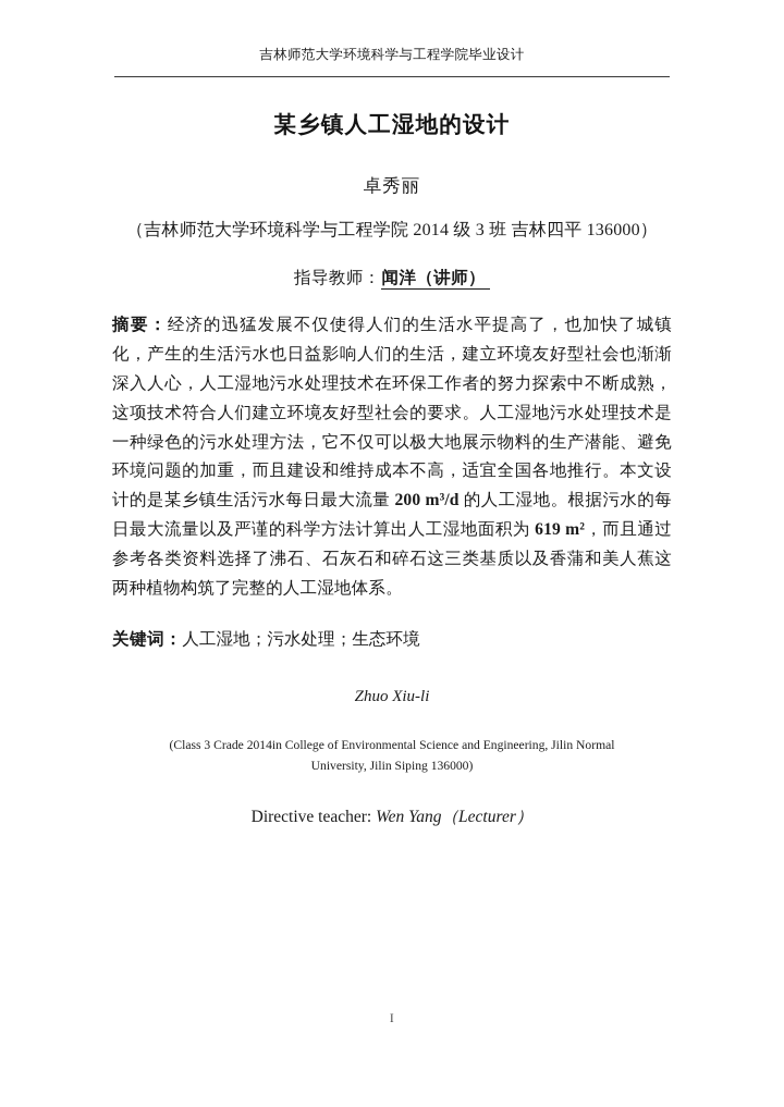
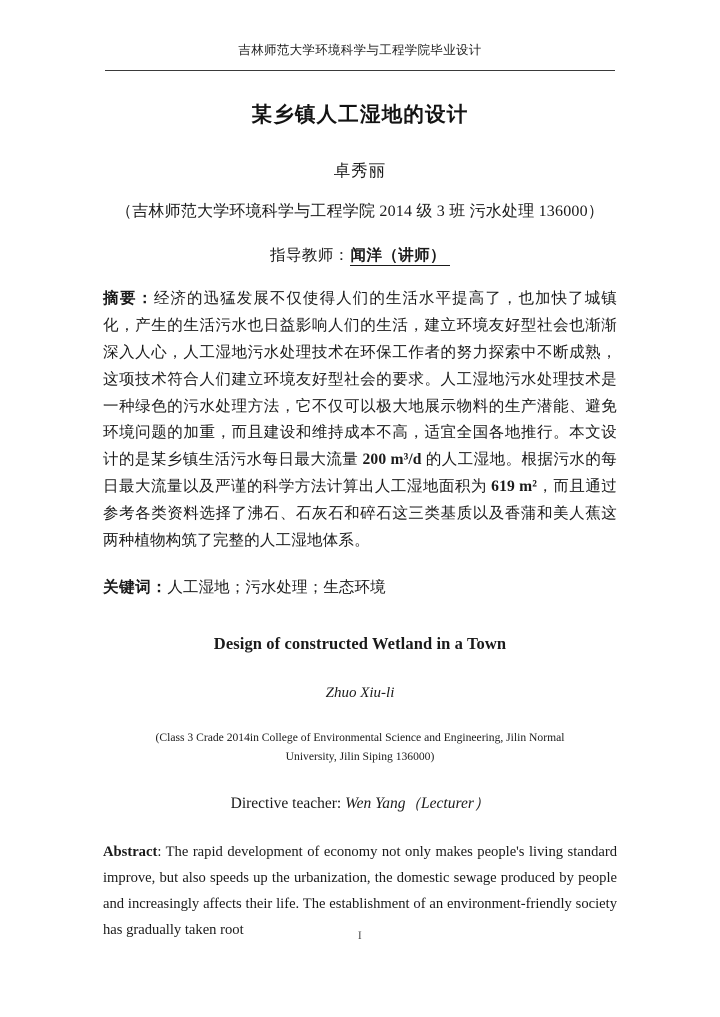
  吉林师范大学环境科学与工程学院毕业设计
  某乡镇人工湿地的设计
  卓秀丽
- （吉林师范大学环境科学与工程学院 2014 级 3 班 吉林四平 136000）
+ （吉林师范大学环境科学与工程学院 2014 级 3 班 污水处理 136000）
  指导教师：闻洋（讲师）
  摘要：经济的迅猛发展不仅使得人们的生活水平提高了，也加快了城镇化，产生的生活污水也日益影响人们的生活，建立环境友好型社会也渐渐深入人心，人工湿地污水处理技术在环保工作者的努力探索中不断成熟，这项技术符合人们建立环境友好型社会的要求。人工湿地污水处理技术是一种绿色的污水处理方法，它不仅可以极大地展示物料的生产潜能、避免环境问题的加重，而且建设和维持成本不高，适宜全国各地推行。本文设计的是某乡镇生活污水每日最大流量 200 m³/d 的人工湿地。根据污水的每日最大流量以及严谨的科学方法计算出人工湿地面积为 619 m²，而且通过参考各类资料选择了沸石、石灰石和碎石这三类基质以及香蒲和美人蕉这两种植物构筑了完整的人工湿地体系。
  关键词：人工湿地；污水处理；生态环境
+ Design of constructed Wetland in a Town
  Zhuo Xiu-li
  (Class 3 Crade 2014in College of Environmental Science and Engineering, Jilin Normal University, Jilin Siping 136000)
  Directive teacher: Wen Yang（Lecturer）
+ Abstract: The rapid development of economy not only makes people's living standard improve, but also speeds up the urbanization, the domestic sewage produced by people and increasingly affects their life. The establishment of an environment-friendly society has gradually taken root
  I
